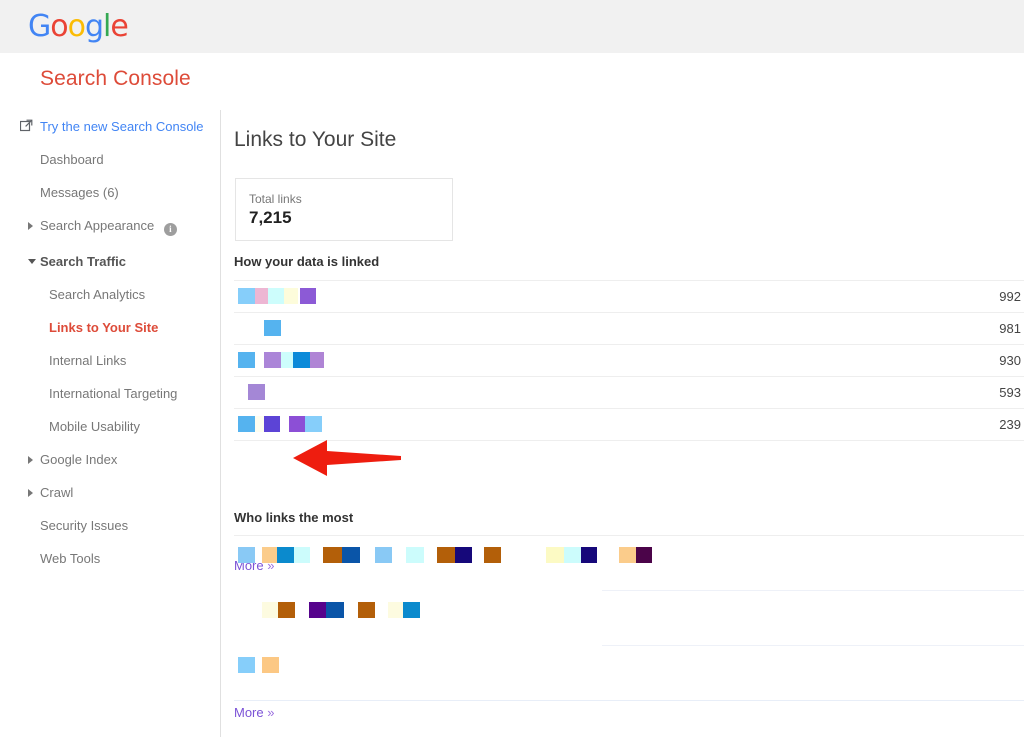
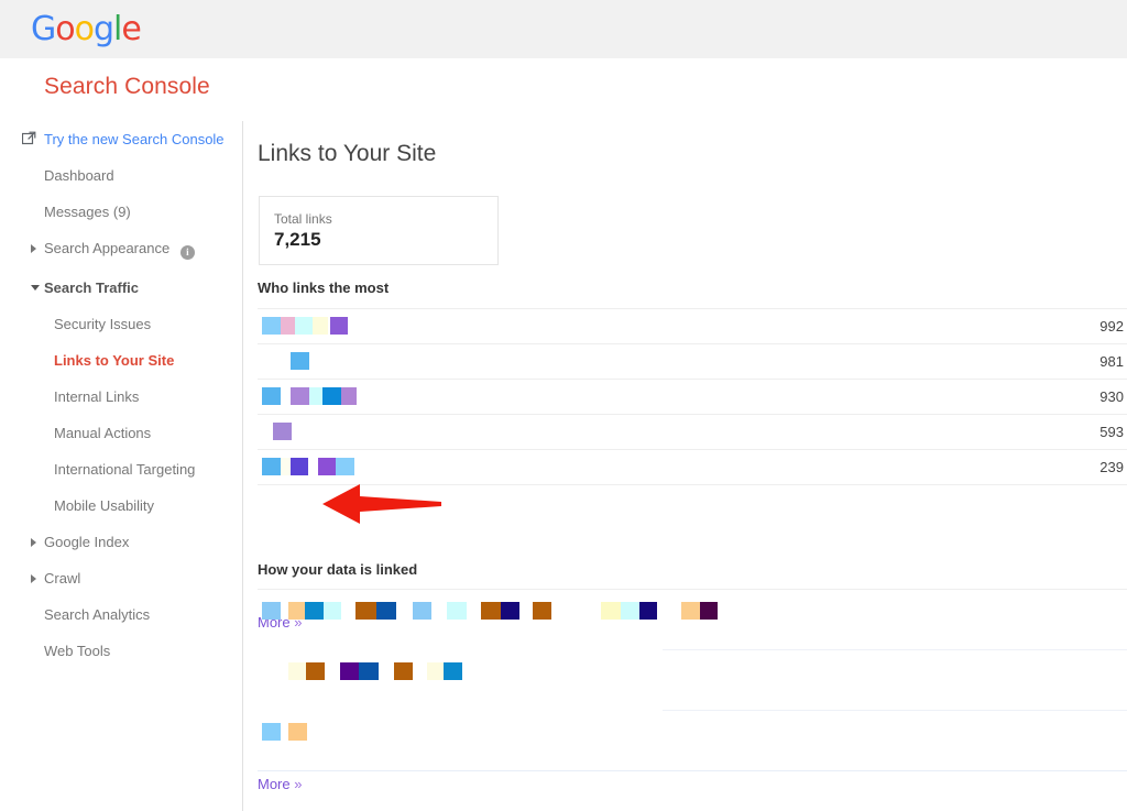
  Google
  Search Console
  Try the new Search Console
  Dashboard
- Messages (6)
+ Messages (9)
  Search Appearance i
  Search Traffic
- Search Analytics
+ Security Issues
  Links to Your Site
  Internal Links
+ Manual Actions
  International Targeting
  Mobile Usability
  Google Index
  Crawl
- Security Issues
+ Search Analytics
  Web Tools
  Links to Your Site
  Total links
  7,215
- How your data is linked
+ Who links the most
  992
  981
  930
  593
  239
  More »
- Who links the most
+ How your data is linked
  More »
